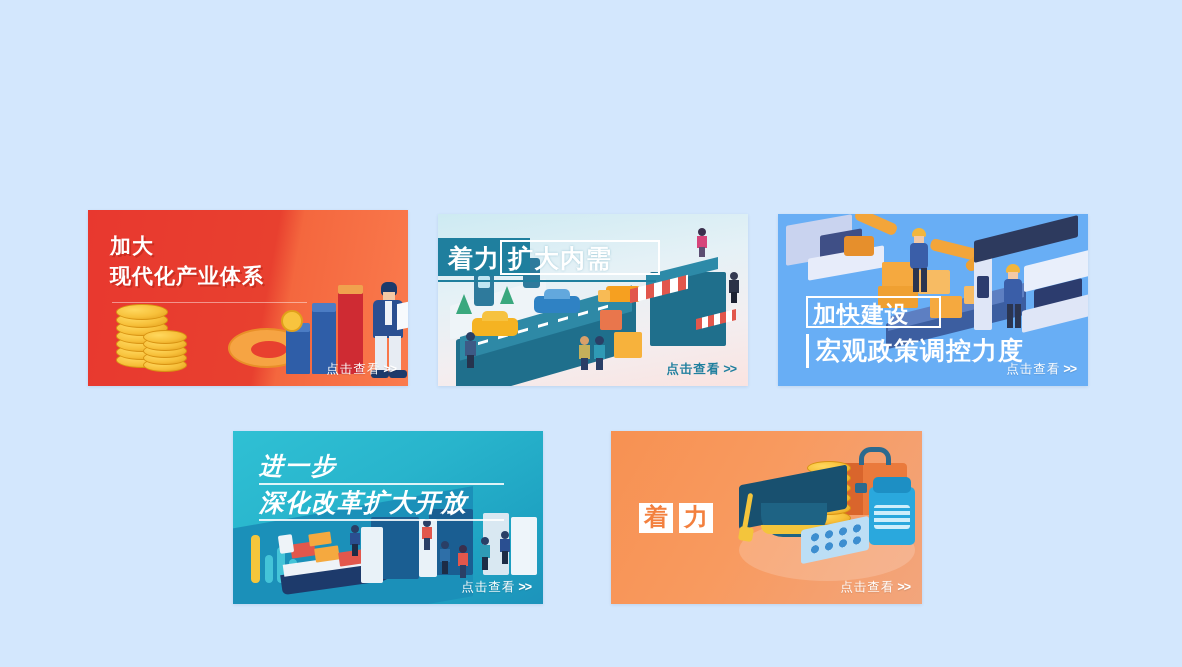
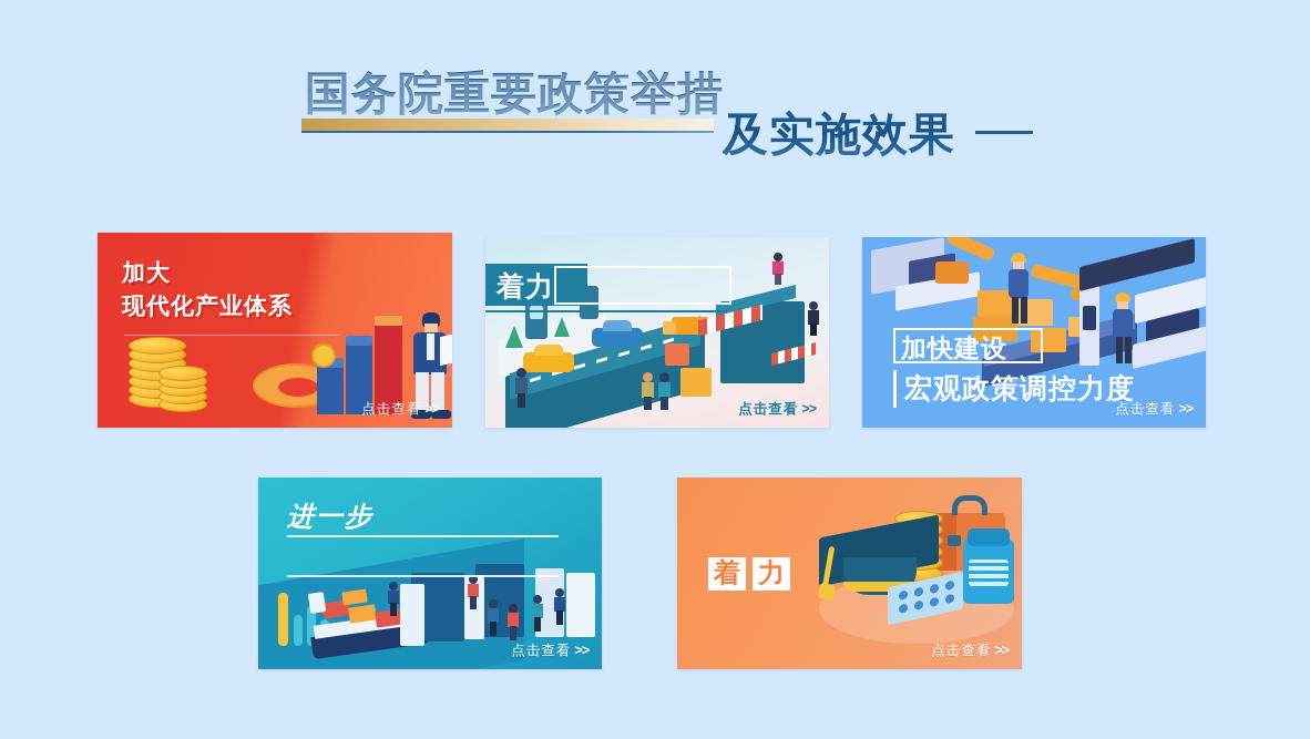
+ 国务院重要政策举措
+ 及实施效果
  加大
  现代化产业体系
  点击查看 >>
  着力
- 扩大内需
  点击查看 >>
  加快建设
  宏观政策调控力度
  点击查看 >>
  进一步
- 深化改革扩大开放
  点击查看 >>
  着
  力
  点击查看 >>
